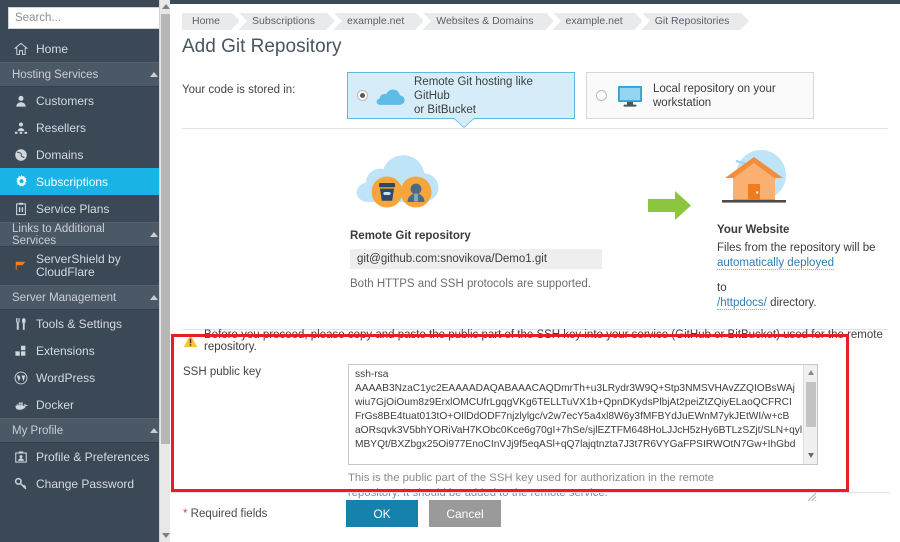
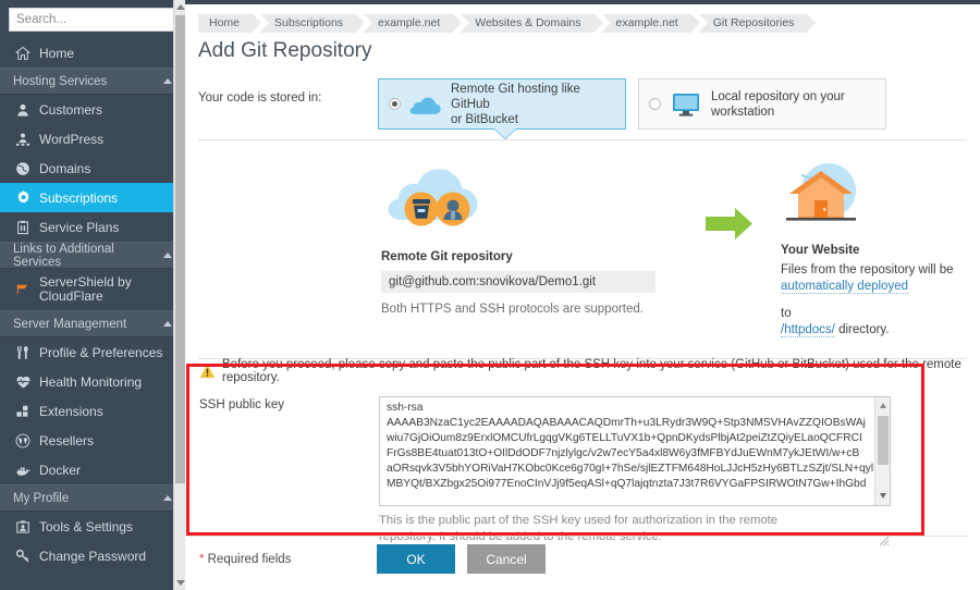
  Search...
  Home
  Hosting Services
  Customers
- Resellers
+ WordPress
  Domains
  Subscriptions
  Service Plans
  Links to Additional Services
  ServerShield by
  CloudFlare
  Server Management
- Tools & Settings
+ Profile & Preferences
+ Health Monitoring
  Extensions
- WordPress
+ Resellers
  Docker
  My Profile
- Profile & Preferences
+ Tools & Settings
  Change Password
  Home
  Subscriptions
  example.net
  Websites & Domains
  example.net
  Git Repositories
  Add Git Repository
  Your code is stored in:
  Remote Git hosting like GitHub
  or BitBucket
  Local repository on your
  workstation
  Remote Git repository
  git@github.com:snovikova/Demo1.git
  Both HTTPS and SSH protocols are supported.
  Your Website
  Files from the repository will be
  automatically deployed
  to
  /httpdocs/ directory.
  Before you proceed, please copy and paste the public part of the SSH key into your service (GitHub or BitBucket) used for the remote repository.
  SSH public key
  ssh-rsa
  AAAAB3NzaC1yc2EAAAADAQABAAACAQDmrTh+u3LRydr3W9Q+Stp3NMSVHAvZZQIOBsWAj
  wiu7GjOiOum8z9ErxlOMCUfrLgqgVKg6TELLTuVX1b+QpnDKydsPlbjAt2peiZtZQiyELaoQCFRCI
  FrGs8BE4tuat013tO+OIlDdODF7njzlylgc/v2w7ecY5a4xl8W6y3fMFBYdJuEWnM7ykJEtWI/w+cB
  aORsqvk3V5bhYORiVaH7KObc0Kce6g70gI+7hSe/sjlEZTFM648HoLJJcH5zHy6BTLzSZjt/SLN+qy
  MBYQt/BXZbgx25Oi977EnoCInVJj9f5eqASl+qQ7lajqtnzta7J3t7R6VYGaFPSIRWOtN7Gw+IhGbd
  * Required fields
  OK
  Cancel
